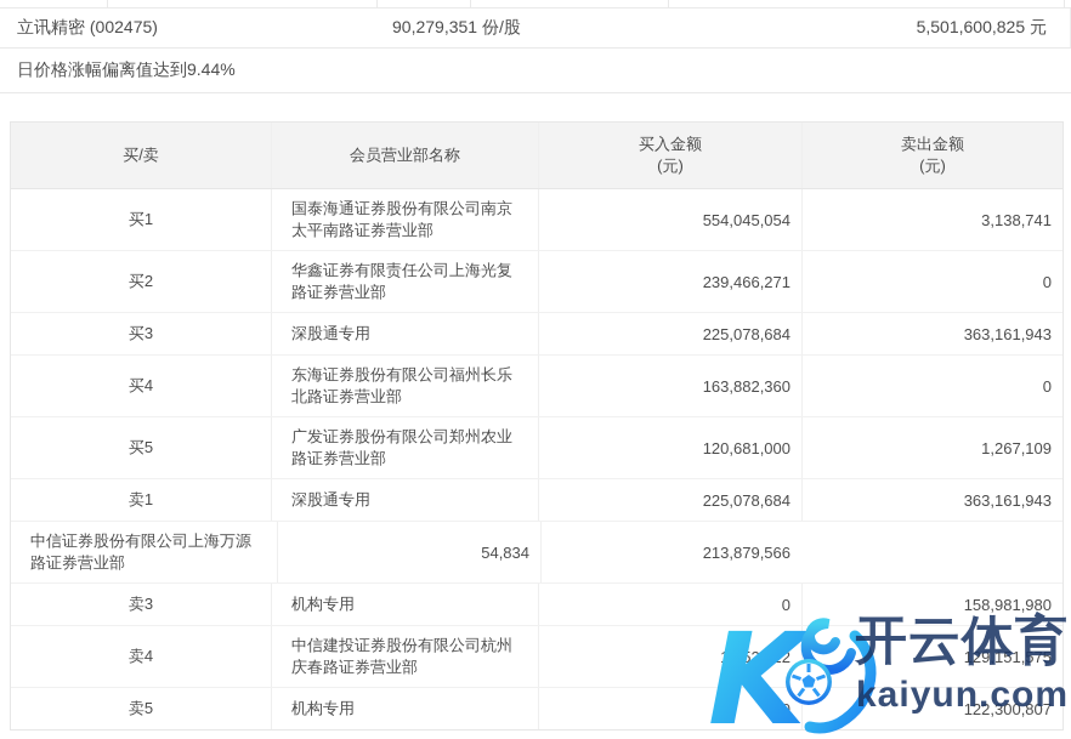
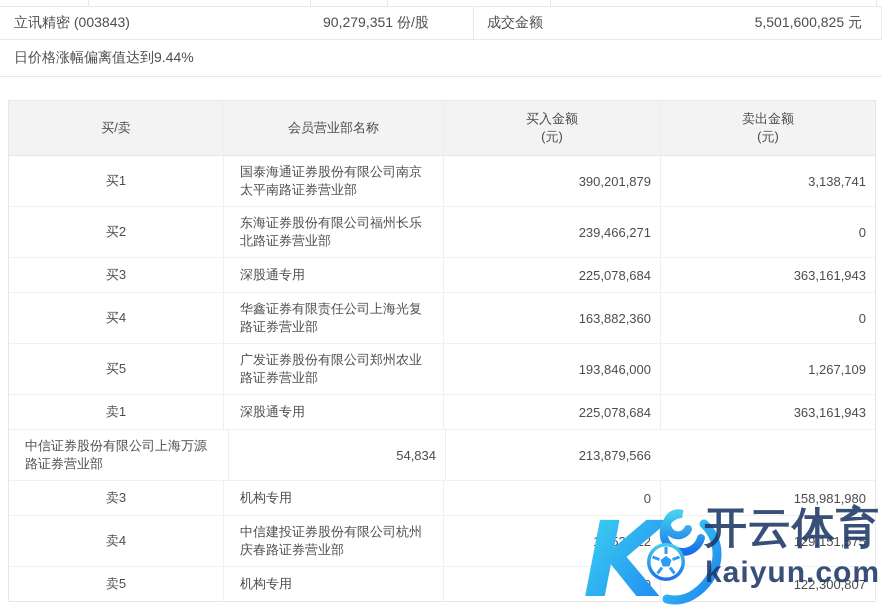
- 立讯精密 (002475)
+ 立讯精密 (003843)
  90,279,351 份/股
+ 成交金额
  5,501,600,825 元
  日价格涨幅偏离值达到9.44%
  买/卖
  会员营业部名称
  买入金额
  (元)
  卖出金额
  (元)
  买1
  国泰海通证券股份有限公司南京太平南路证券营业部
- 554,045,054
+ 390,201,879
  3,138,741
  买2
- 华鑫证券有限责任公司上海光复路证券营业部
+ 东海证券股份有限公司福州长乐北路证券营业部
  239,466,271
  0
  买3
  深股通专用
  225,078,684
  363,161,943
  买4
- 东海证券股份有限公司福州长乐北路证券营业部
+ 华鑫证券有限责任公司上海光复路证券营业部
  163,882,360
  0
  买5
  广发证券股份有限公司郑州农业路证券营业部
- 120,681,000
+ 193,846,000
  1,267,109
  卖1
  深股通专用
  225,078,684
  363,161,943
  中信证券股份有限公司上海万源路证券营业部
  54,834
  213,879,566
  卖3
  机构专用
  0
  158,981,980
  卖4
  中信建投证券股份有限公司杭州庆春路证券营业部
  1,952,322
  129,151,575
  卖5
  机构专用
  0
  122,300,807
  K
  开云体育
  kaiyun.com
